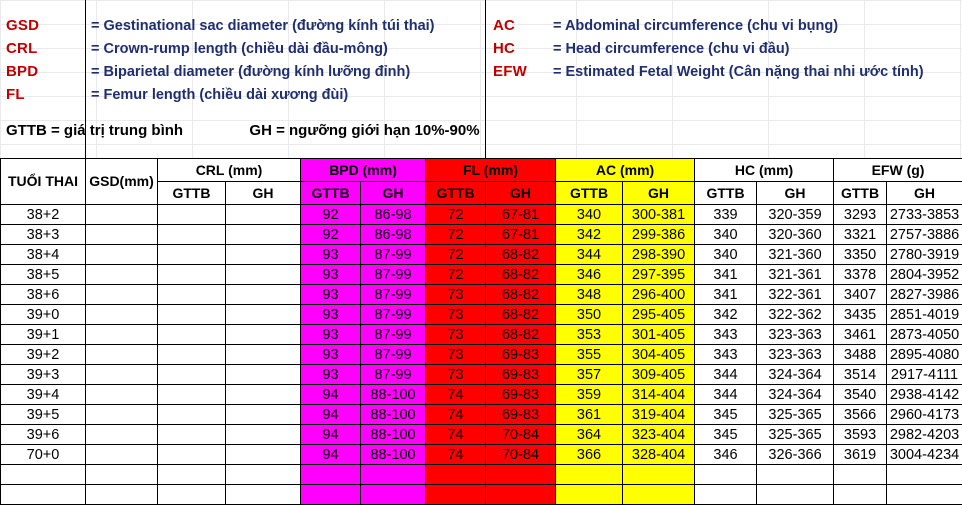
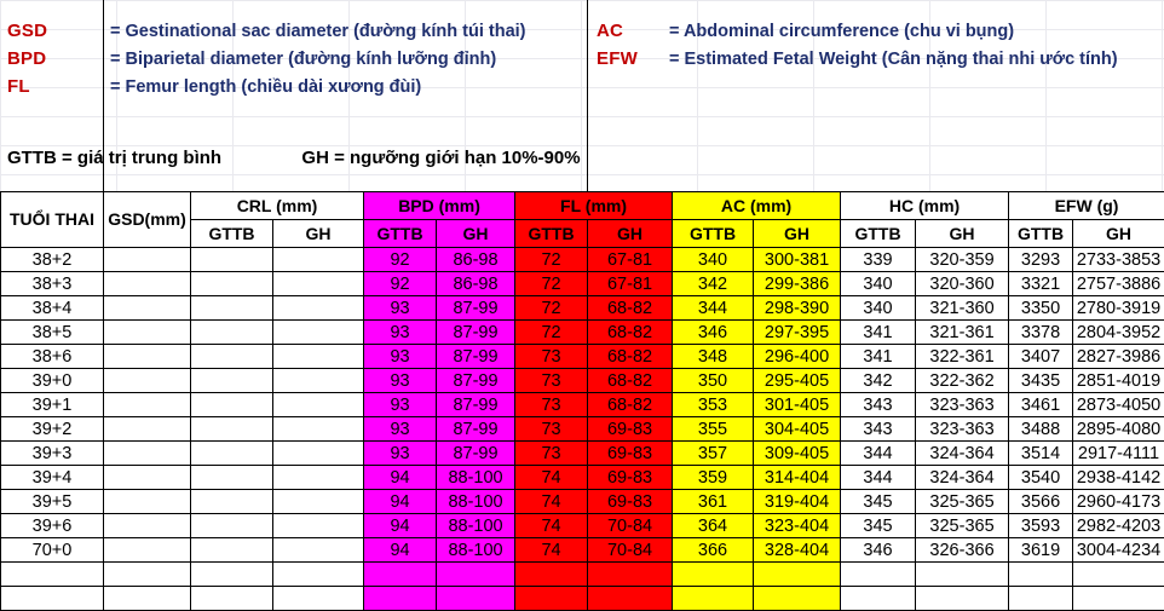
  GSD	= Gestinational sac diameter (đường kính túi thai)	AC	= Abdominal circumference (chu vi bụng)
- CRL	= Crown-rump length (chiều dài đầu-mông)	HC	= Head circumference (chu vi đầu)
  BPD	= Biparietal diameter (đường kính lưỡng đỉnh)	EFW	= Estimated Fetal Weight (Cân nặng thai nhi ước tính)
  FL	= Femur length (chiều dài xương đùi)
  GTTB = giá trị trung bình GH = ngưỡng giới hạn 10%-90%
  TUỔI THAI	GSD(mm)	CRL (mm)	BPD (mm)	FL (mm)	AC (mm)	HC (mm)	EFW (g)
  GTTB	GH	GTTB	GH	GTTB	GH	GTTB	GH	GTTB	GH	GTTB	GH
  38+2				92	86-98	72	67-81	340	300-381	339	320-359	3293	2733-3853
  38+3				92	86-98	72	67-81	342	299-386	340	320-360	3321	2757-3886
  38+4				93	87-99	72	68-82	344	298-390	340	321-360	3350	2780-3919
  38+5				93	87-99	72	68-82	346	297-395	341	321-361	3378	2804-3952
  38+6				93	87-99	73	68-82	348	296-400	341	322-361	3407	2827-3986
  39+0				93	87-99	73	68-82	350	295-405	342	322-362	3435	2851-4019
  39+1				93	87-99	73	68-82	353	301-405	343	323-363	3461	2873-4050
  39+2				93	87-99	73	69-83	355	304-405	343	323-363	3488	2895-4080
  39+3				93	87-99	73	69-83	357	309-405	344	324-364	3514	2917-4111
  39+4				94	88-100	74	69-83	359	314-404	344	324-364	3540	2938-4142
  39+5				94	88-100	74	69-83	361	319-404	345	325-365	3566	2960-4173
  39+6				94	88-100	74	70-84	364	323-404	345	325-365	3593	2982-4203
  70+0				94	88-100	74	70-84	366	328-404	346	326-366	3619	3004-4234
